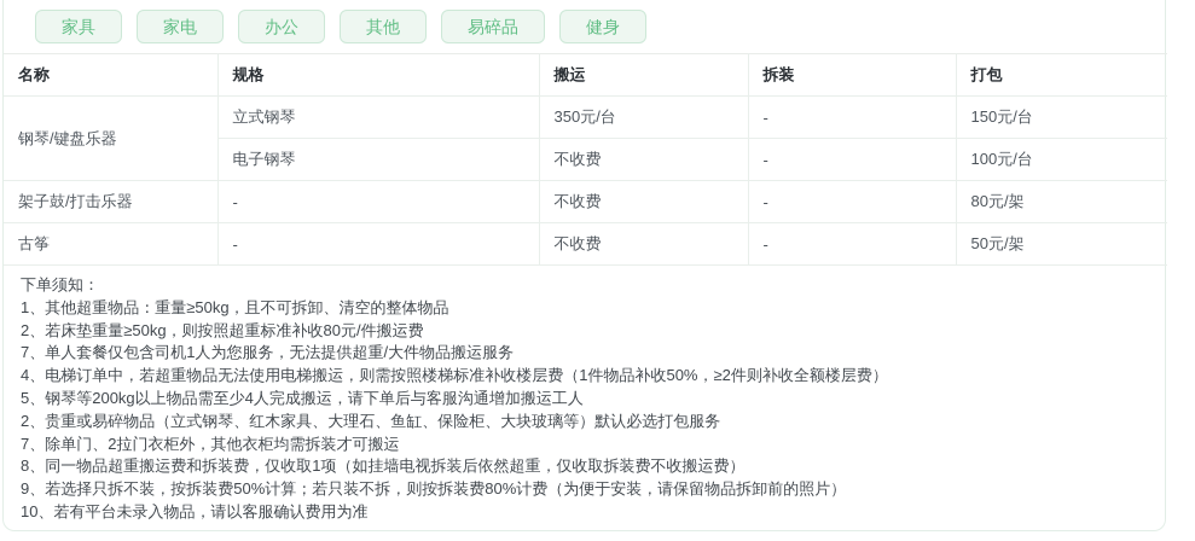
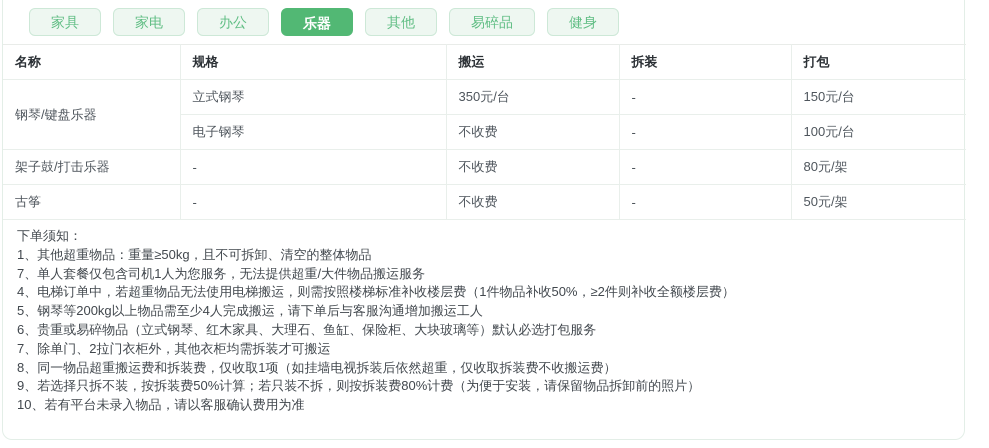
  家具
  家电
  办公
+ 乐器
  其他
  易碎品
  健身
  名称	规格	搬运	拆装	打包
  钢琴/键盘乐器	立式钢琴	350元/台	-	150元/台
  电子钢琴	不收费	-	100元/台
  架子鼓/打击乐器	-	不收费	-	80元/架
  古筝	-	不收费	-	50元/架
  下单须知：
  1、其他超重物品：重量≥50kg，且不可拆卸、清空的整体物品
- 2、若床垫重量≥50kg，则按照超重标准补收80元/件搬运费
  7、单人套餐仅包含司机1人为您服务，无法提供超重/大件物品搬运服务
  4、电梯订单中，若超重物品无法使用电梯搬运，则需按照楼梯标准补收楼层费（1件物品补收50%，≥2件则补收全额楼层费）
  5、钢琴等200kg以上物品需至少4人完成搬运，请下单后与客服沟通增加搬运工人
- 2、贵重或易碎物品（立式钢琴、红木家具、大理石、鱼缸、保险柜、大块玻璃等）默认必选打包服务
+ 6、贵重或易碎物品（立式钢琴、红木家具、大理石、鱼缸、保险柜、大块玻璃等）默认必选打包服务
  7、除单门、2拉门衣柜外，其他衣柜均需拆装才可搬运
  8、同一物品超重搬运费和拆装费，仅收取1项（如挂墙电视拆装后依然超重，仅收取拆装费不收搬运费）
  9、若选择只拆不装，按拆装费50%计算；若只装不拆，则按拆装费80%计费（为便于安装，请保留物品拆卸前的照片）
  10、若有平台未录入物品，请以客服确认费用为准
